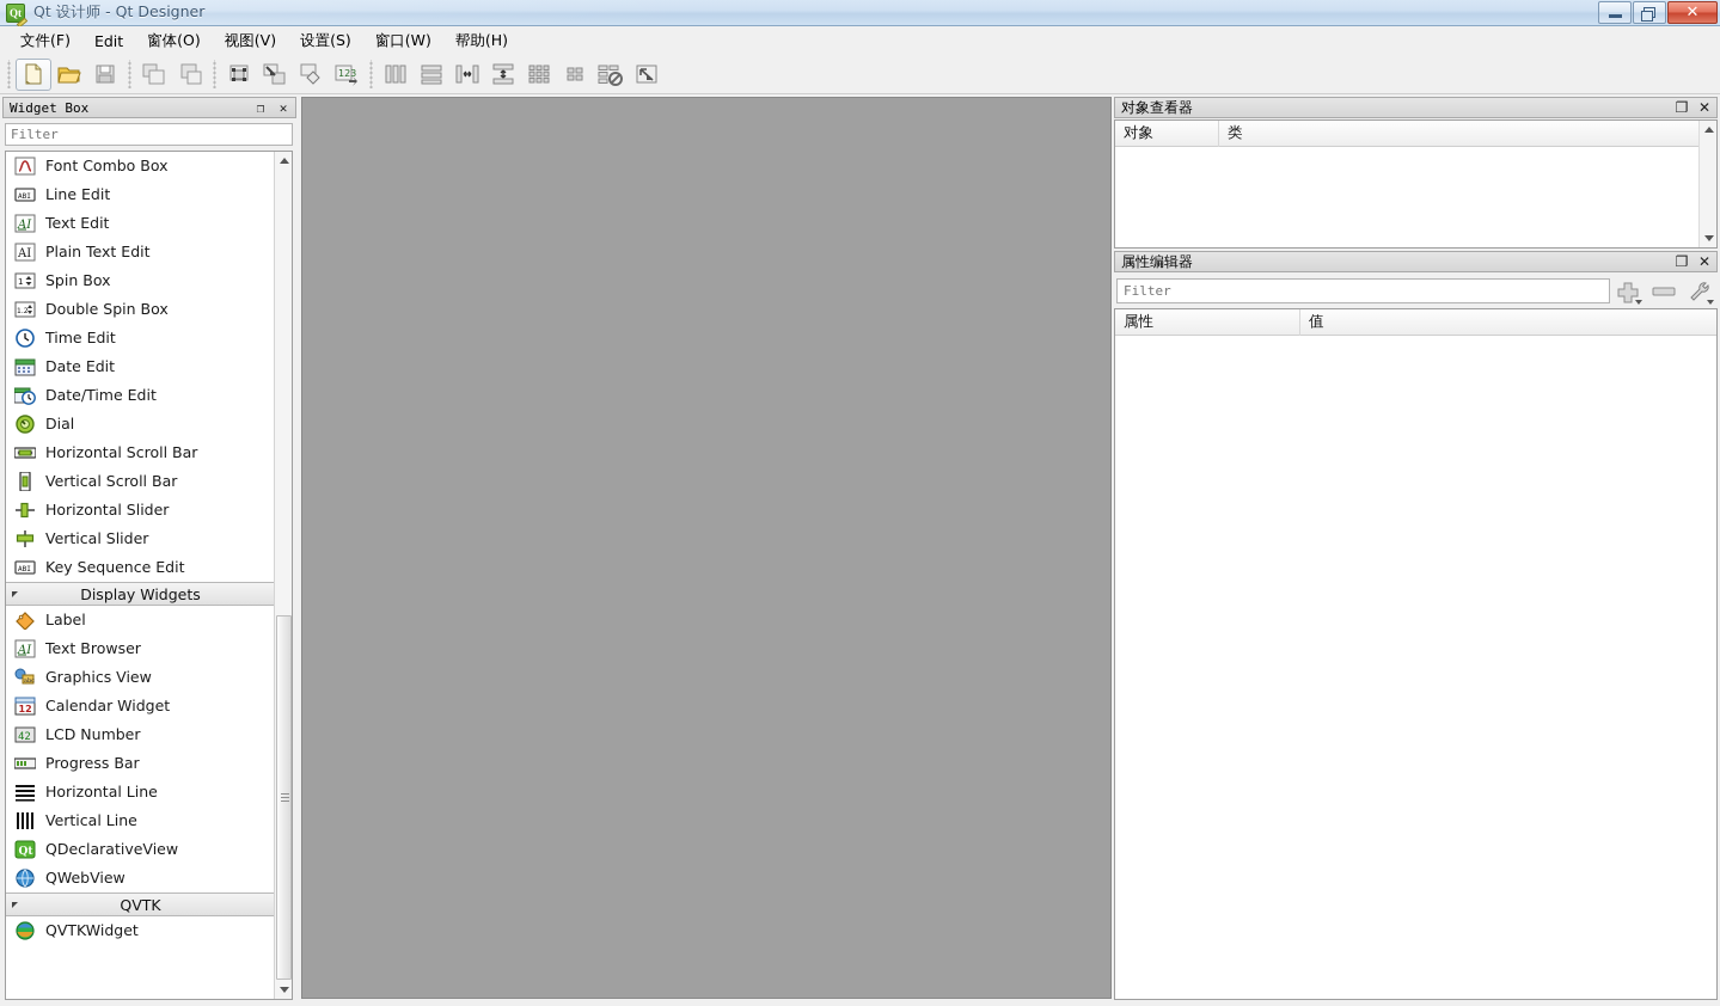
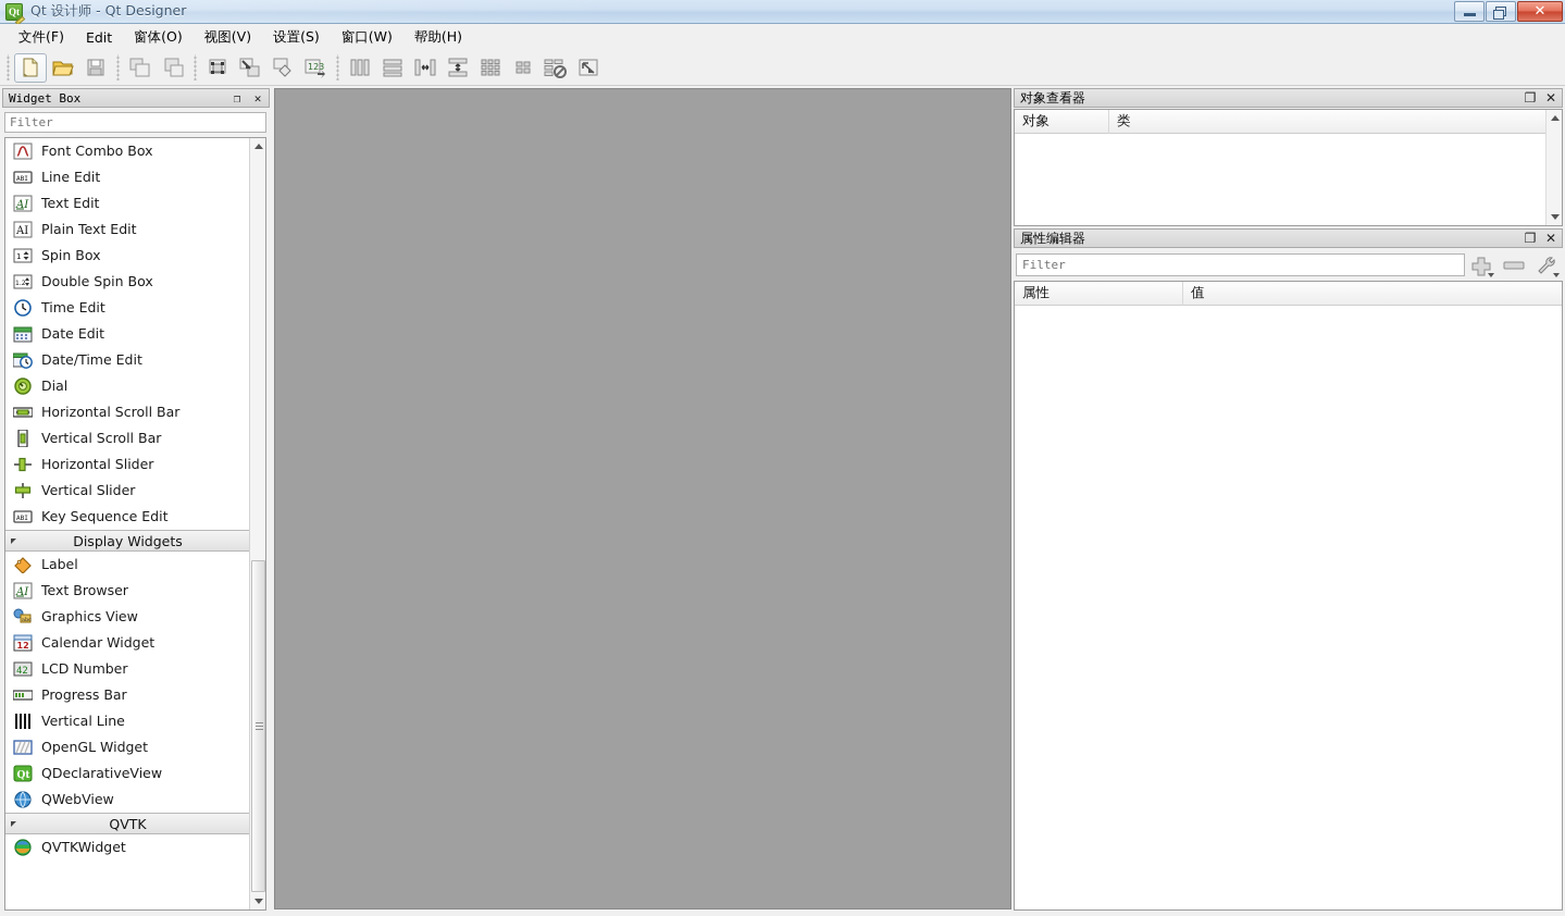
  Qt
  ✕
  文件(F)
  Edit
  窗体(O)
  视图(V)
  设置(S)
  窗口(W)
  帮助(H)
  123
  Widget Box
  ❐
  ✕
  Filter
  Font Combo Box
  Line Edit
  AI
  Text Edit
  AI
  Plain Text Edit
  1
  Spin Box
  Double Spin Box
  Time Edit
  Date Edit
  Date/Time Edit
  Dial
  Horizontal Scroll Bar
  Vertical Scroll Bar
  Horizontal Slider
  Vertical Slider
  Key Sequence Edit
  Display Widgets
  Label
  AI
  Text Browser
  Graphics View
  12
  Calendar Widget
  42
  LCD Number
  Progress Bar
- Horizontal Line
  Vertical Line
+ OpenGL Widget
  Qt
  QDeclarativeView
  QWebView
  QVTK
  QVTKWidget
  对象查看器
  ❐
  ✕
  对象
  类
  属性编辑器
  ❐
  ✕
  Filter
  属性
  值
